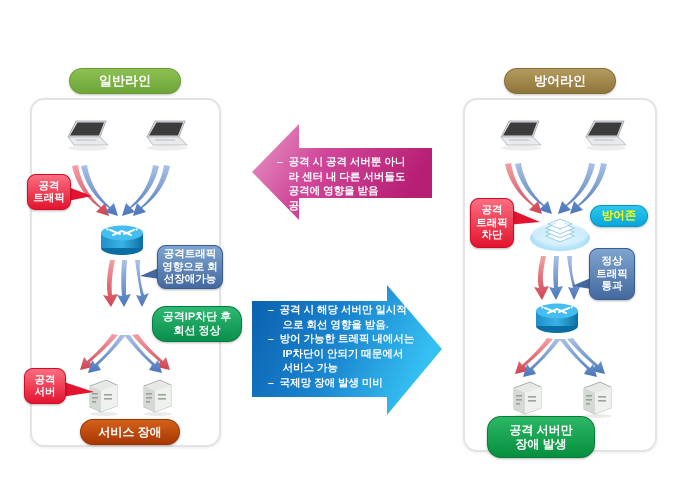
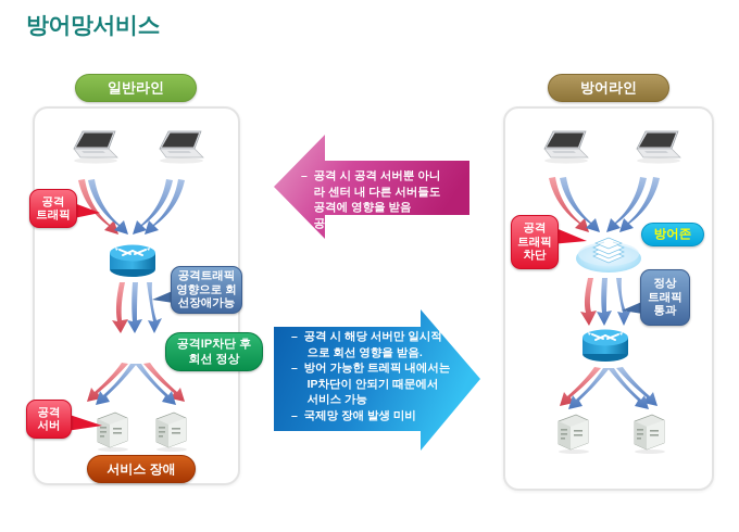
+ 방어망서비스
  일반라인
  방어라인
  공격
  트래픽
  공격트래픽
  영향으로 회
  선장애가능
  공격IP차단 후
  회선 정상
  공격
  서버
  서비스 장애
  – 공격 시 공격 서버뿐 아니
  라 센터 내 다른 서버들도
  공격에 영향을 받음
  – 공격IP차단 됨
  – 공격 시 해당 서버만 일시적
  으로 회선 영향을 받음.
  – 방어 가능한 트레픽 내에서는
  IP차단이 안되기 때문에서
  서비스 가능
  – 국제망 장애 발생 미비
  공격
  트래픽
  차단
  방어존
  정상
  트래픽
  통과
- 공격 서버만
- 장애 발생
